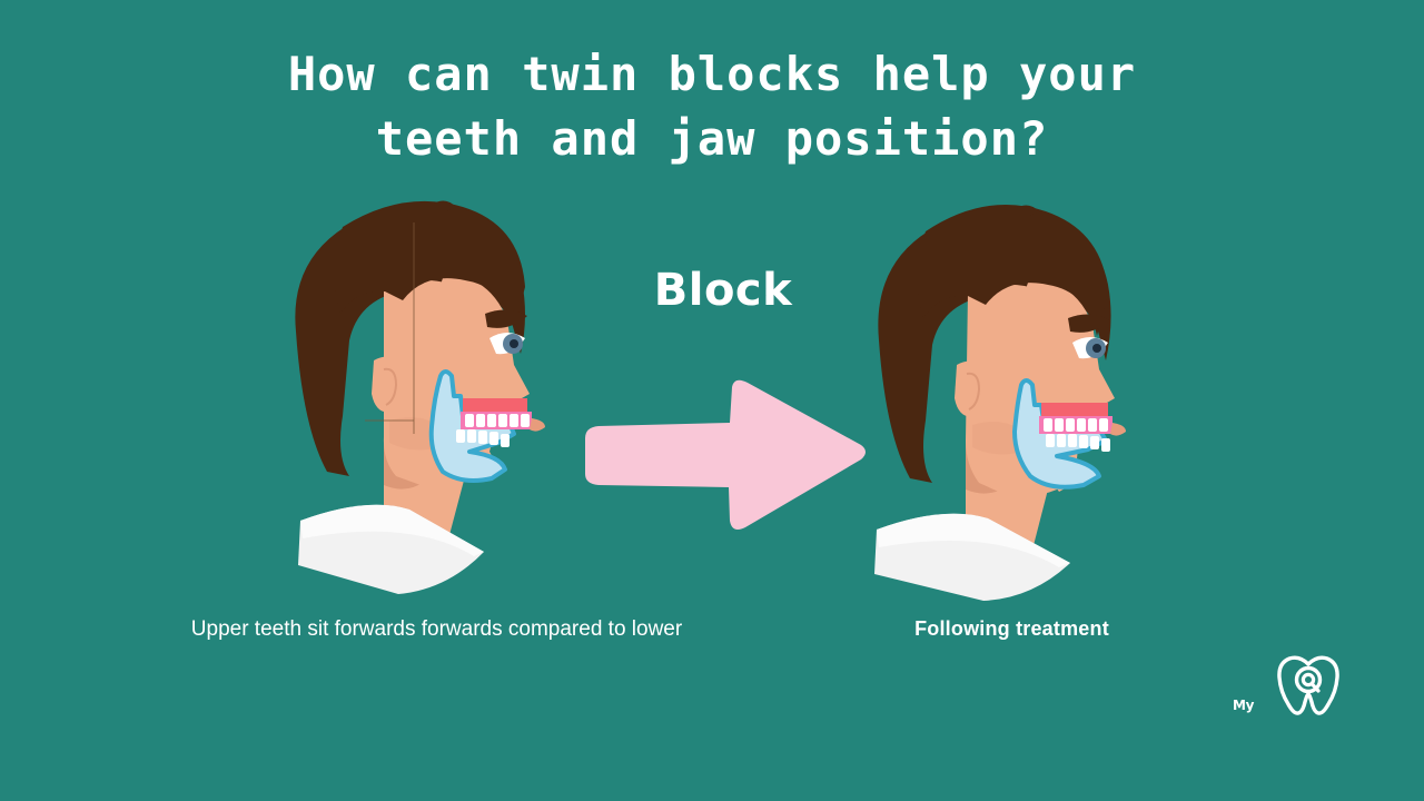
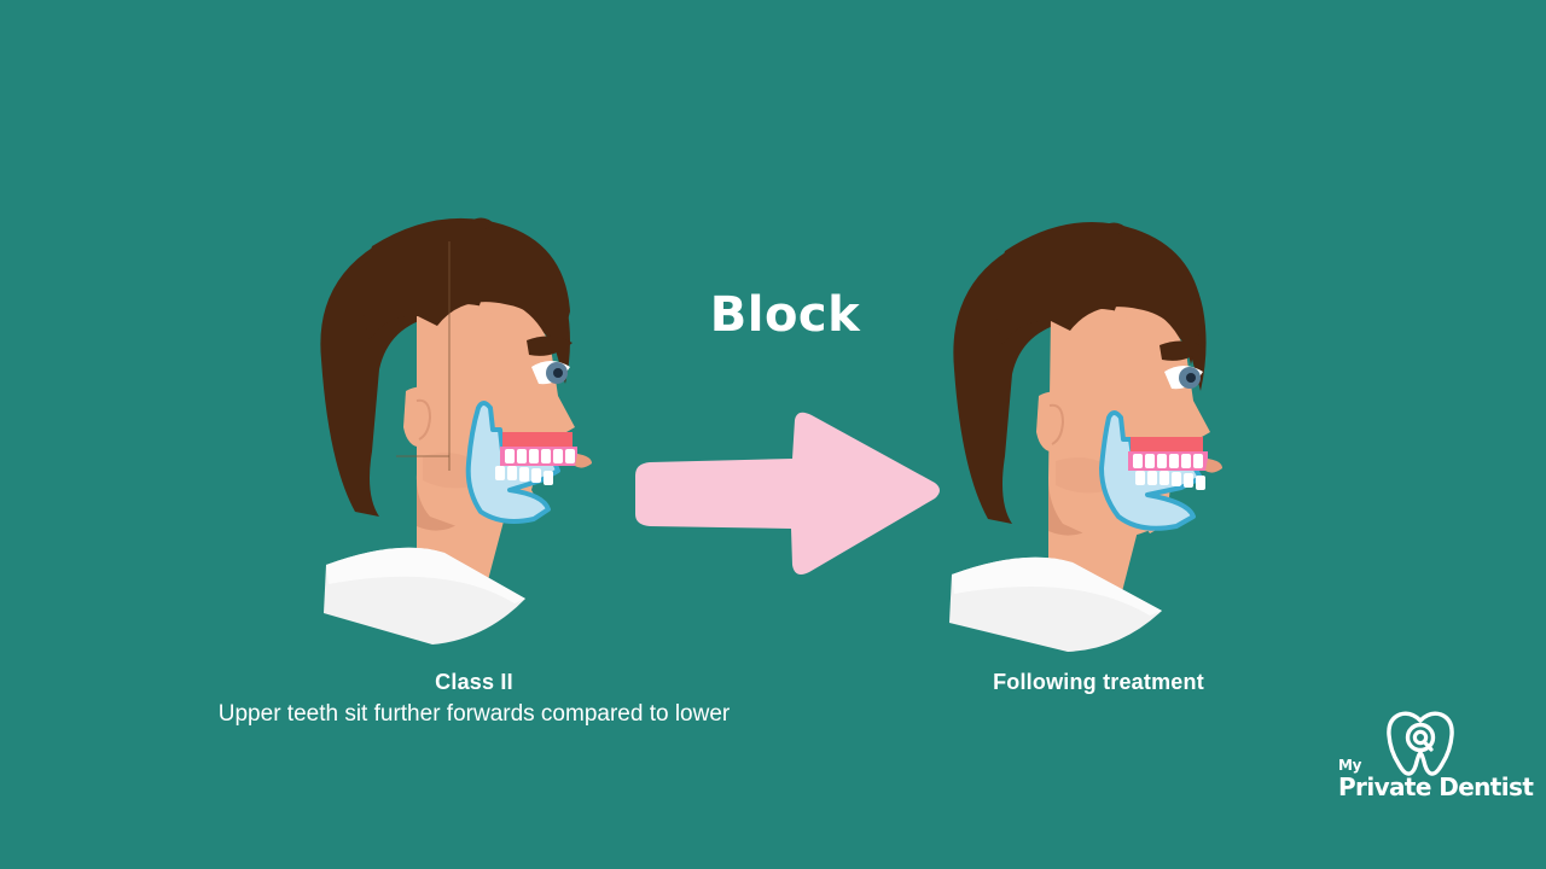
- How can twin blocks help your
- teeth and jaw position?
  Block
+ Class II
- Upper teeth sit forwards forwards compared to lower
+ Upper teeth sit further forwards compared to lower
  Following treatment
  My
+ Private Dentist
